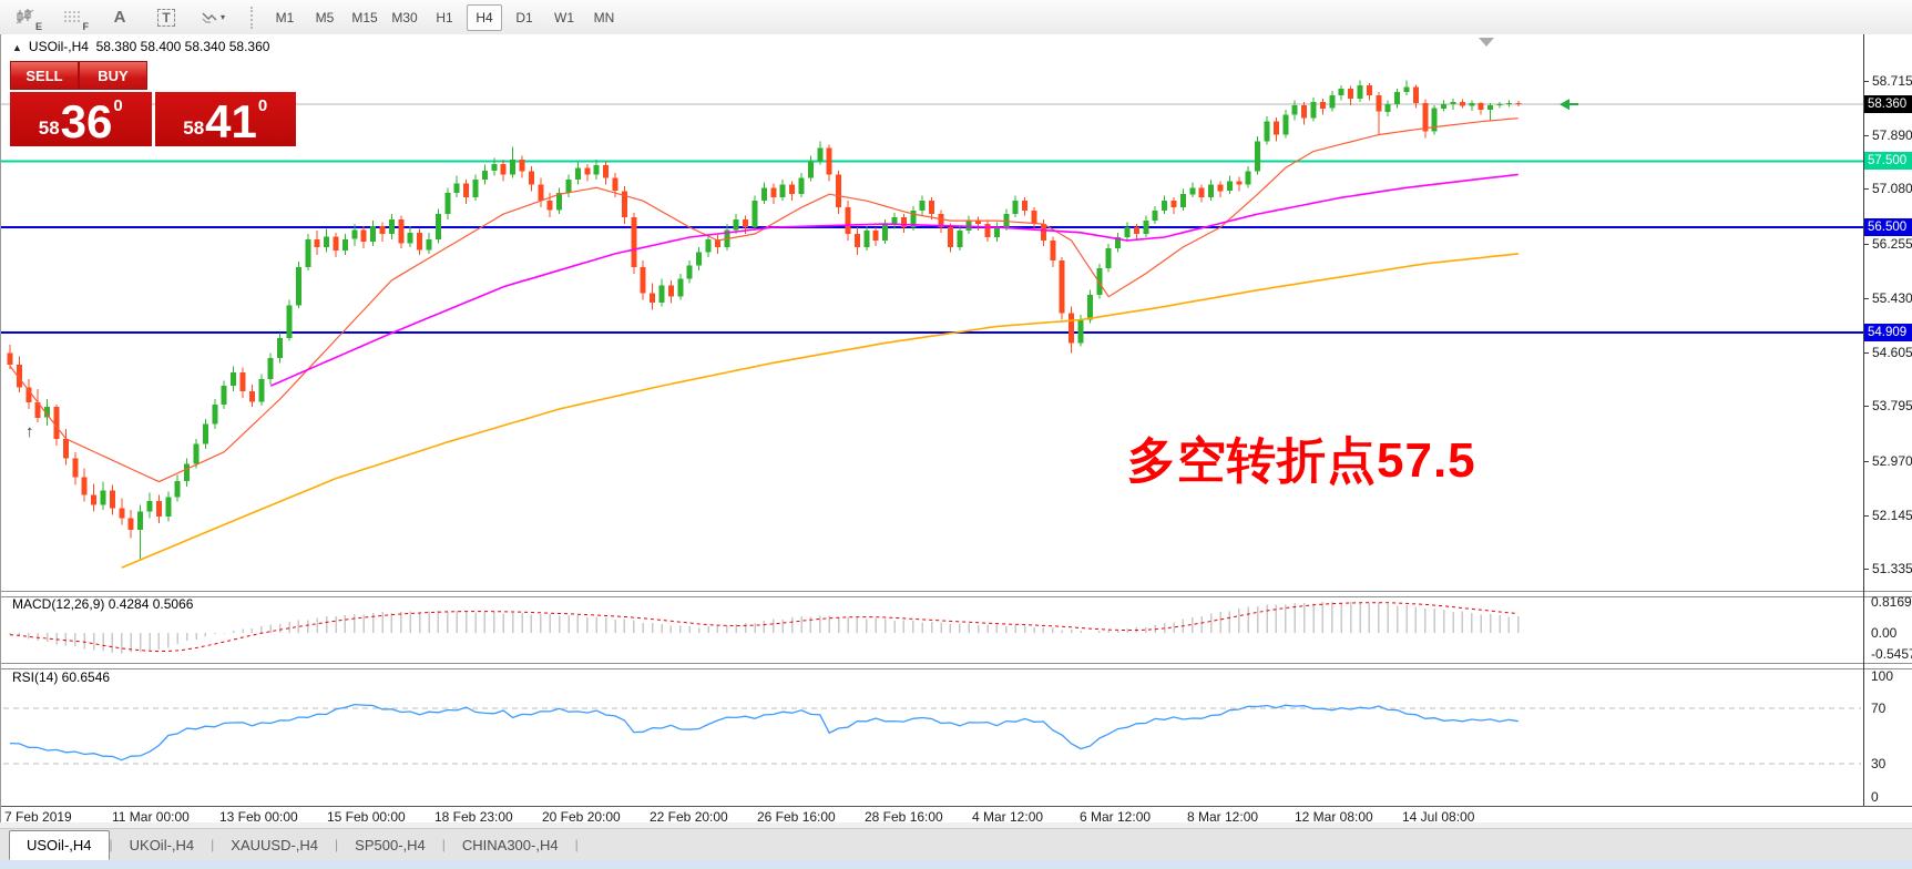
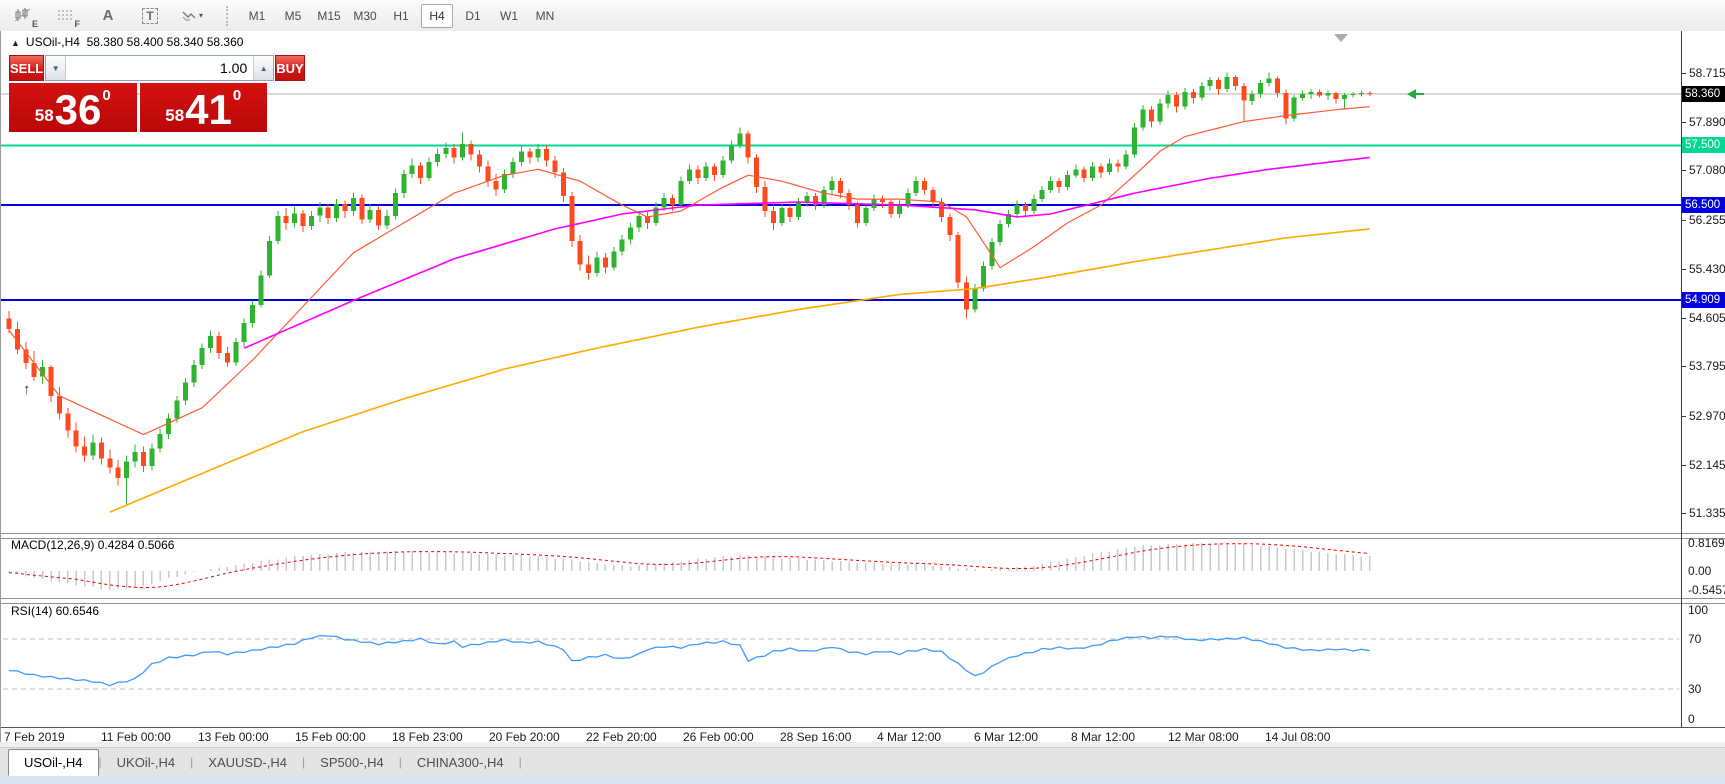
  E
  F
  A
  T
  ▾
  M1
  M5
  M15
  M30
  H1
  H4
  D1
  W1
  MN
  ▲ USOil-,H4 58.380 58.400 58.340 58.360
  SELL
+ ▼
+ 1.00
+ ▲
  BUY
  58
  36
  0
  58
  41
  0
- 多空转折点57.5
  ↑
  MACD(12,26,9) 0.4284 0.5066
  RSI(14) 60.6546
  58.715
  57.890
  57.080
  56.255
  55.430
  54.605
  53.795
  52.970
  52.145
  51.335
  58.360
  57.500
  56.500
  54.909
  0.8169
  0.00
  -0.545
  100
  70
  30
  0
  7 Feb 2019
- 11 Mar 00:00
+ 11 Feb 00:00
  13 Feb 00:00
  15 Feb 00:00
  18 Feb 23:00
  20 Feb 20:00
  22 Feb 20:00
- 26 Feb 16:00
+ 26 Feb 00:00
- 28 Feb 16:00
+ 28 Sep 16:00
  4 Mar 12:00
  6 Mar 12:00
  8 Mar 12:00
  12 Mar 08:00
  14 Jul 08:00
  USOil-,H4
  |
  UKOil-,H4
  |
  XAUUSD-,H4
  |
  SP500-,H4
  |
  CHINA300-,H4
  |
